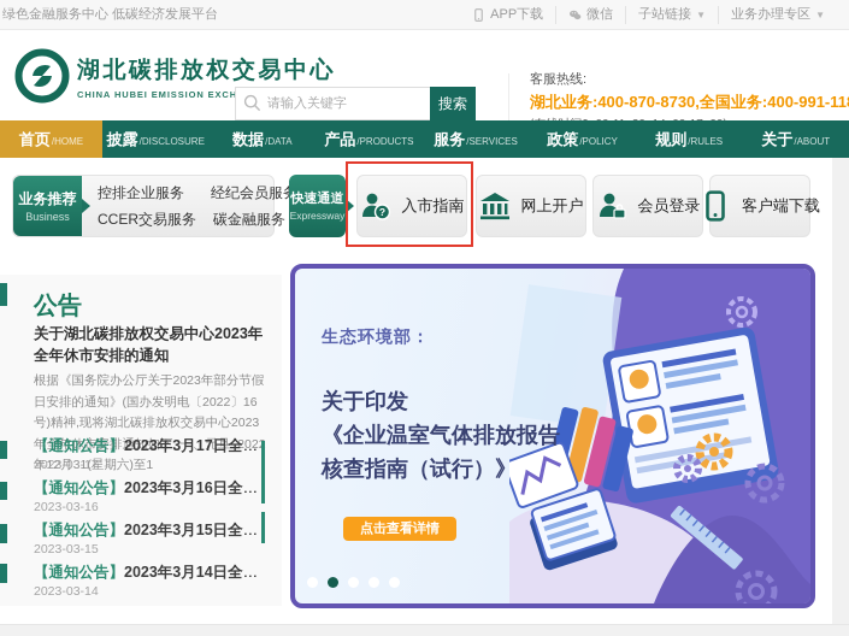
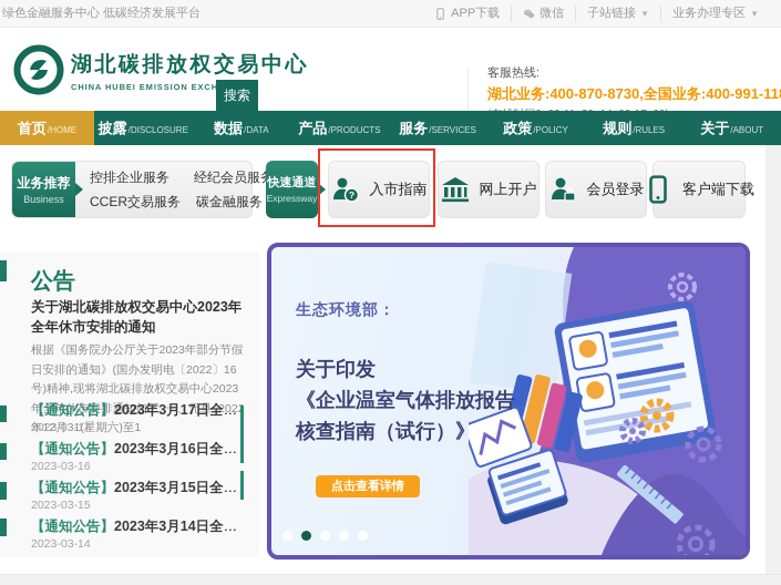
  绿色金融服务中心 低碳经济发展平台
  APP下载
  微信
  子站链接
  ▼
  业务办理专区
  ▼
  湖北碳排放权交易中心
  CHINA HUBEI EMISSION EXCH
- 请输入关键字
  搜索
  客服热线:
  湖北业务:400-870-8730,全国业务:400-991-11
  首页
  /HOME
  披露
  /DISCLOSURE
  数据
  /DATA
  产品
  /PRODUCTS
  服务
  /SERVICES
  政策
  /POLICY
  规则
  /RULES
  关于
  /ABOUT
  业务推荐
  Business
  控排企业服务
  经纪会员服
  CCER交易服务
  碳金融服务
  快速通道
  Expressway
  ?
  入市指南
  网上开户
  会员登录
  客户端下载
  公告
  关于湖北碳排放权交易中心2023年全年休市安排的通知
  根据《国务院办公厅关于2023年部分节假日安排的通知》(国办发明电〔2022〕16号)精神,现将湖北碳排放权交易中心2023年全年休市安排通知如下: 一、元旦: 202年12月31(星期六)至1
  2023-03-17
  2023-03-16
  2023-03-15
  2023-03-14
  生态环境部：
  关于印发
  《企业温室气体排放报告
  核查指南（试行）》
  点击查看详情
